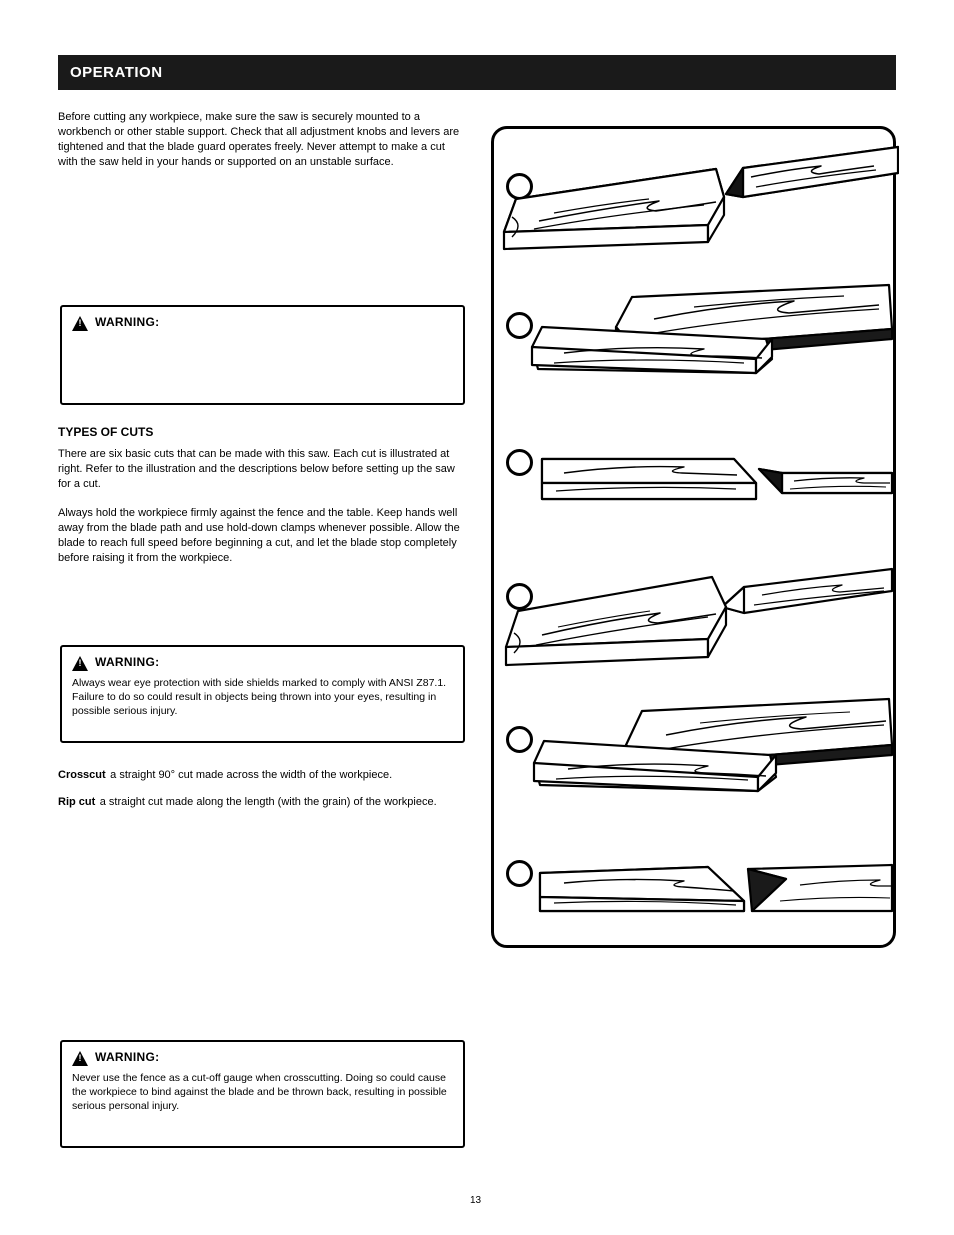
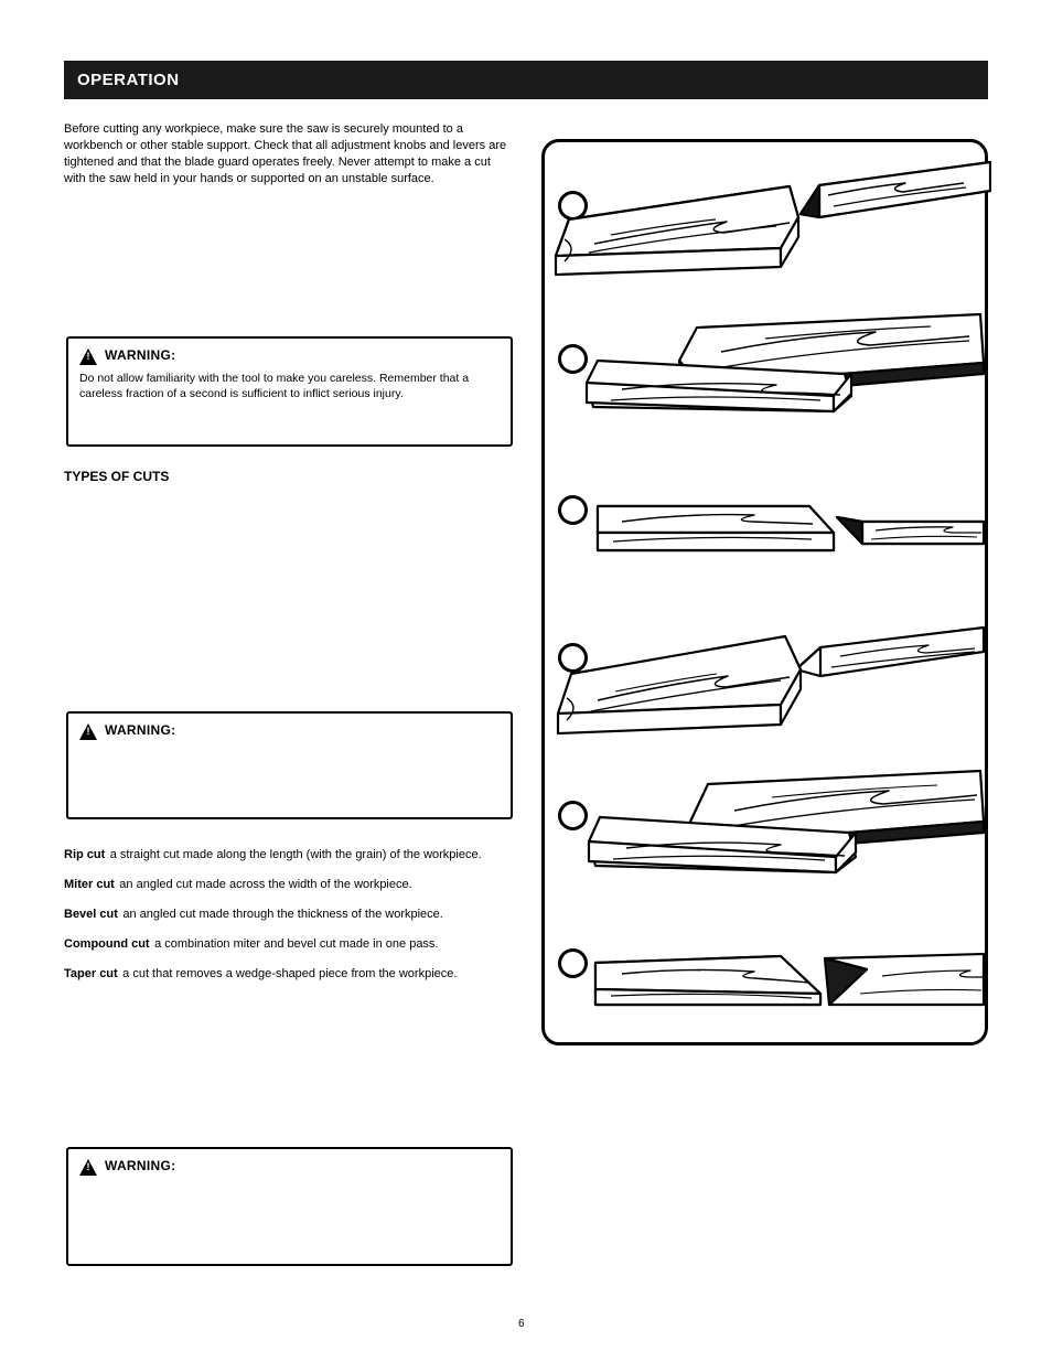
  OPERATION
  Before cutting any workpiece, make sure the saw is securely mounted to a workbench or other stable support. Check that all adjustment knobs and levers are tightened and that the blade guard operates freely. Never attempt to make a cut with the saw held in your hands or supported on an unstable surface.
  WARNING:
+ Do not allow familiarity with the tool to make you careless. Remember that a careless fraction of a second is sufficient to inflict serious injury.
  TYPES OF CUTS
- There are six basic cuts that can be made with this saw. Each cut is illustrated at right. Refer to the illustration and the descriptions below before setting up the saw for a cut.
- Always hold the workpiece firmly against the fence and the table. Keep hands well away from the blade path and use hold-down clamps whenever possible. Allow the blade to reach full speed before beginning a cut, and let the blade stop completely before raising it from the workpiece.
  WARNING:
- Always wear eye protection with side shields marked to comply with ANSI Z87.1. Failure to do so could result in objects being thrown into your eyes, resulting in possible serious injury.
- Crosscut a straight 90° cut made across the width of the workpiece.
  Rip cut a straight cut made along the length (with the grain) of the workpiece.
+ Miter cut an angled cut made across the width of the workpiece.
+ Bevel cut an angled cut made through the thickness of the workpiece.
+ Compound cut a combination miter and bevel cut made in one pass.
+ Taper cut a cut that removes a wedge-shaped piece from the workpiece.
  WARNING:
- Never use the fence as a cut-off gauge when crosscutting. Doing so could cause the workpiece to bind against the blade and be thrown back, resulting in possible serious personal injury.
- 13
+ 6
